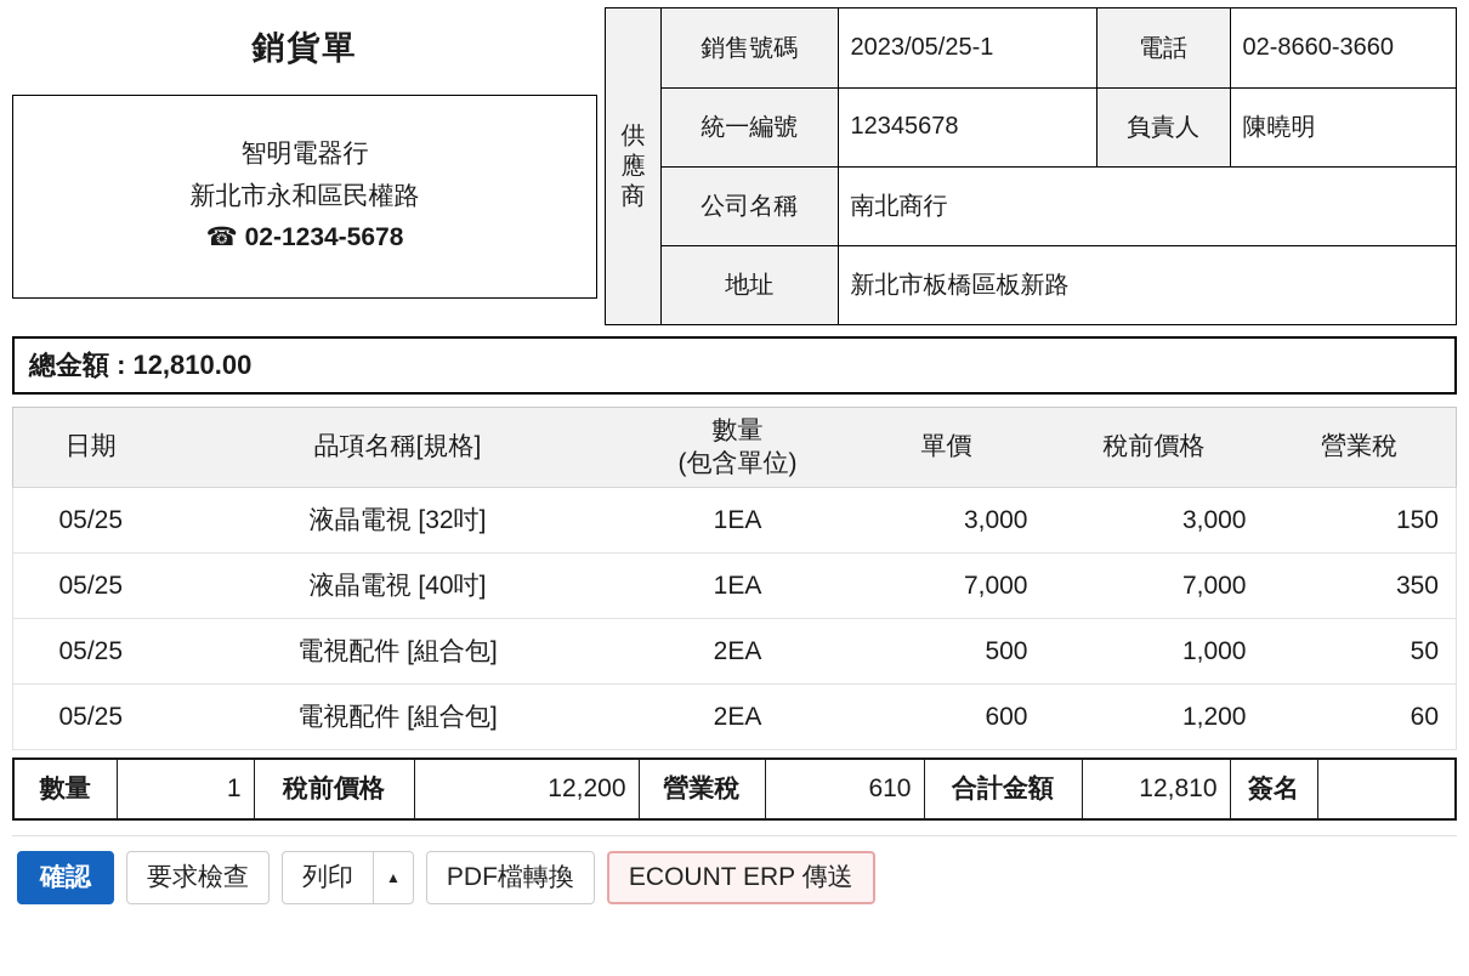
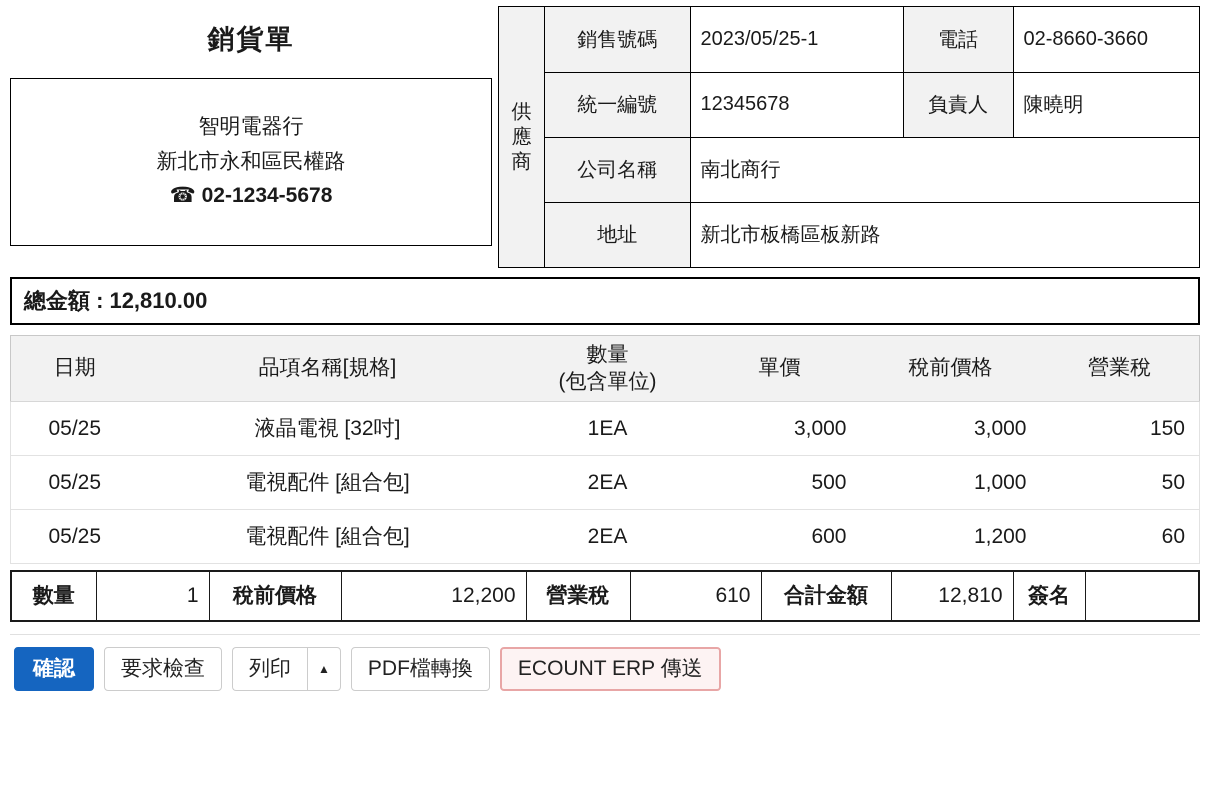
  銷貨單
  智明電器行
  新北市永和區民權路
  ☎ 02-1234-5678
  供
  應
  商
  銷售號碼	2023/05/25-1	電話	02-8660-3660
  統一編號	12345678	負責人	陳曉明
  公司名稱	南北商行
  地址	新北市板橋區板新路
  總金額 :
  12,810.00
  日期	品項名稱[規格]	數量 (包含單位)	單價	稅前價格	營業稅
  05/25	液晶電視 [32吋]	1EA	3,000	3,000	150
- 05/25	液晶電視 [40吋]	1EA	7,000	7,000	350
  05/25	電視配件 [組合包]	2EA	500	1,000	50
  05/25	電視配件 [組合包]	2EA	600	1,200	60
  數量	1	稅前價格	12,200	營業稅	610	合計金額	12,810	簽名
  確認
  要求檢查
  列印
  ▲
  PDF檔轉換
  ECOUNT ERP 傳送
